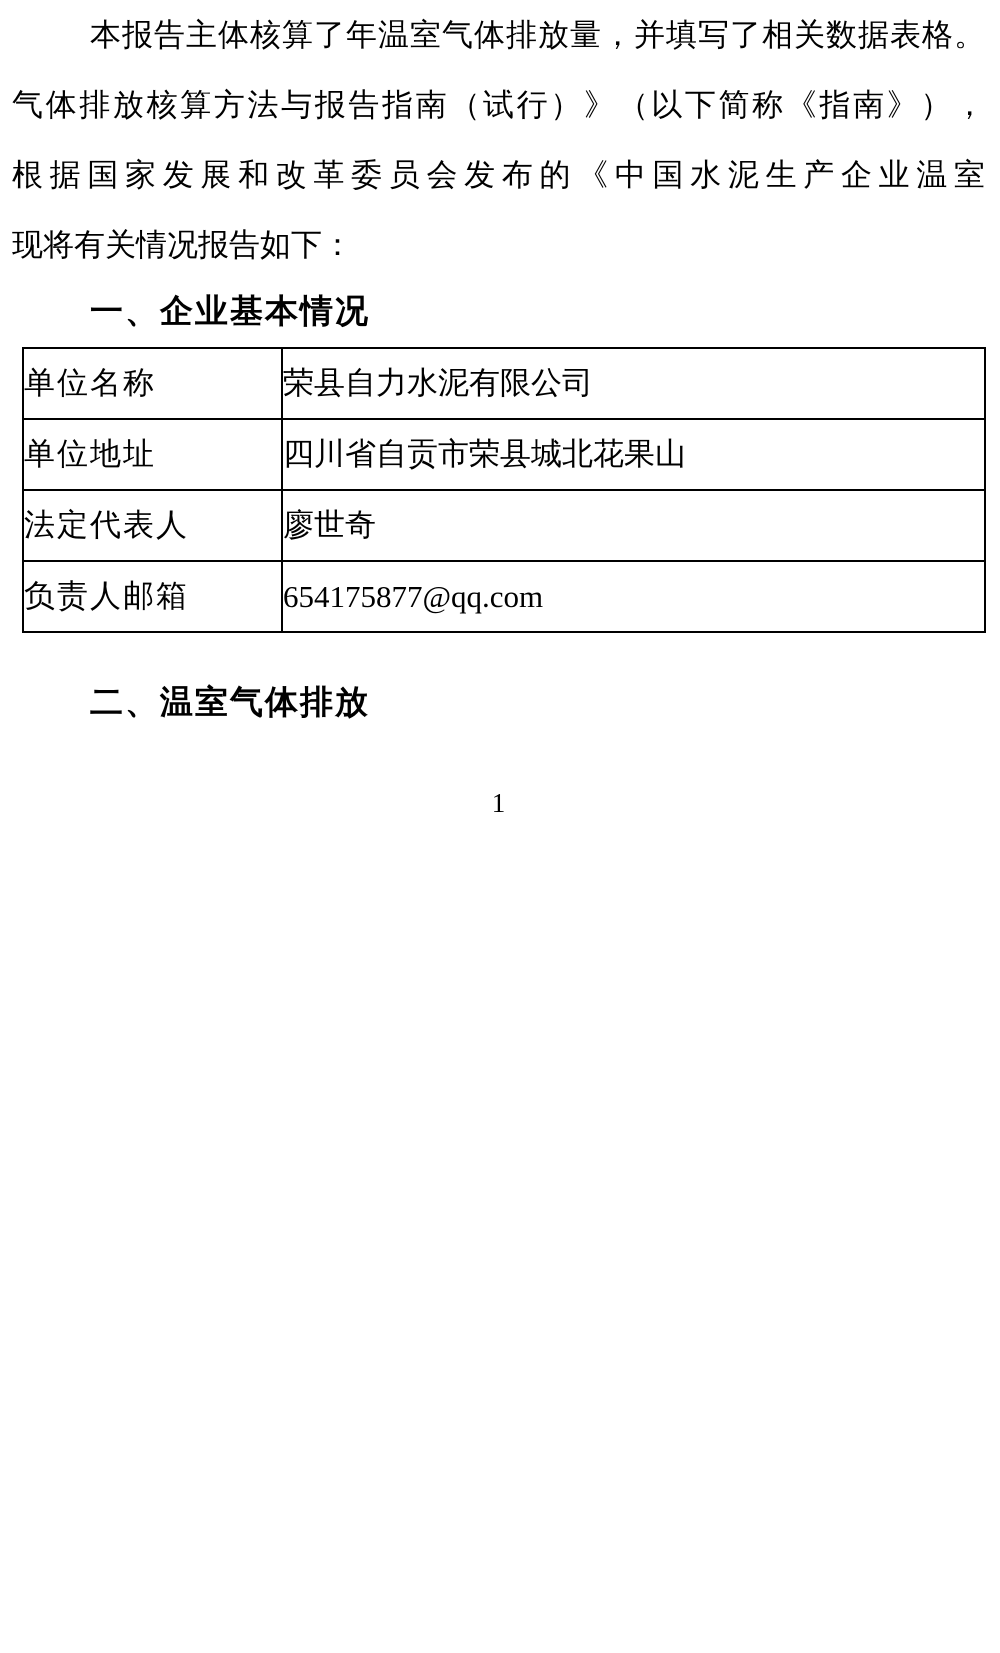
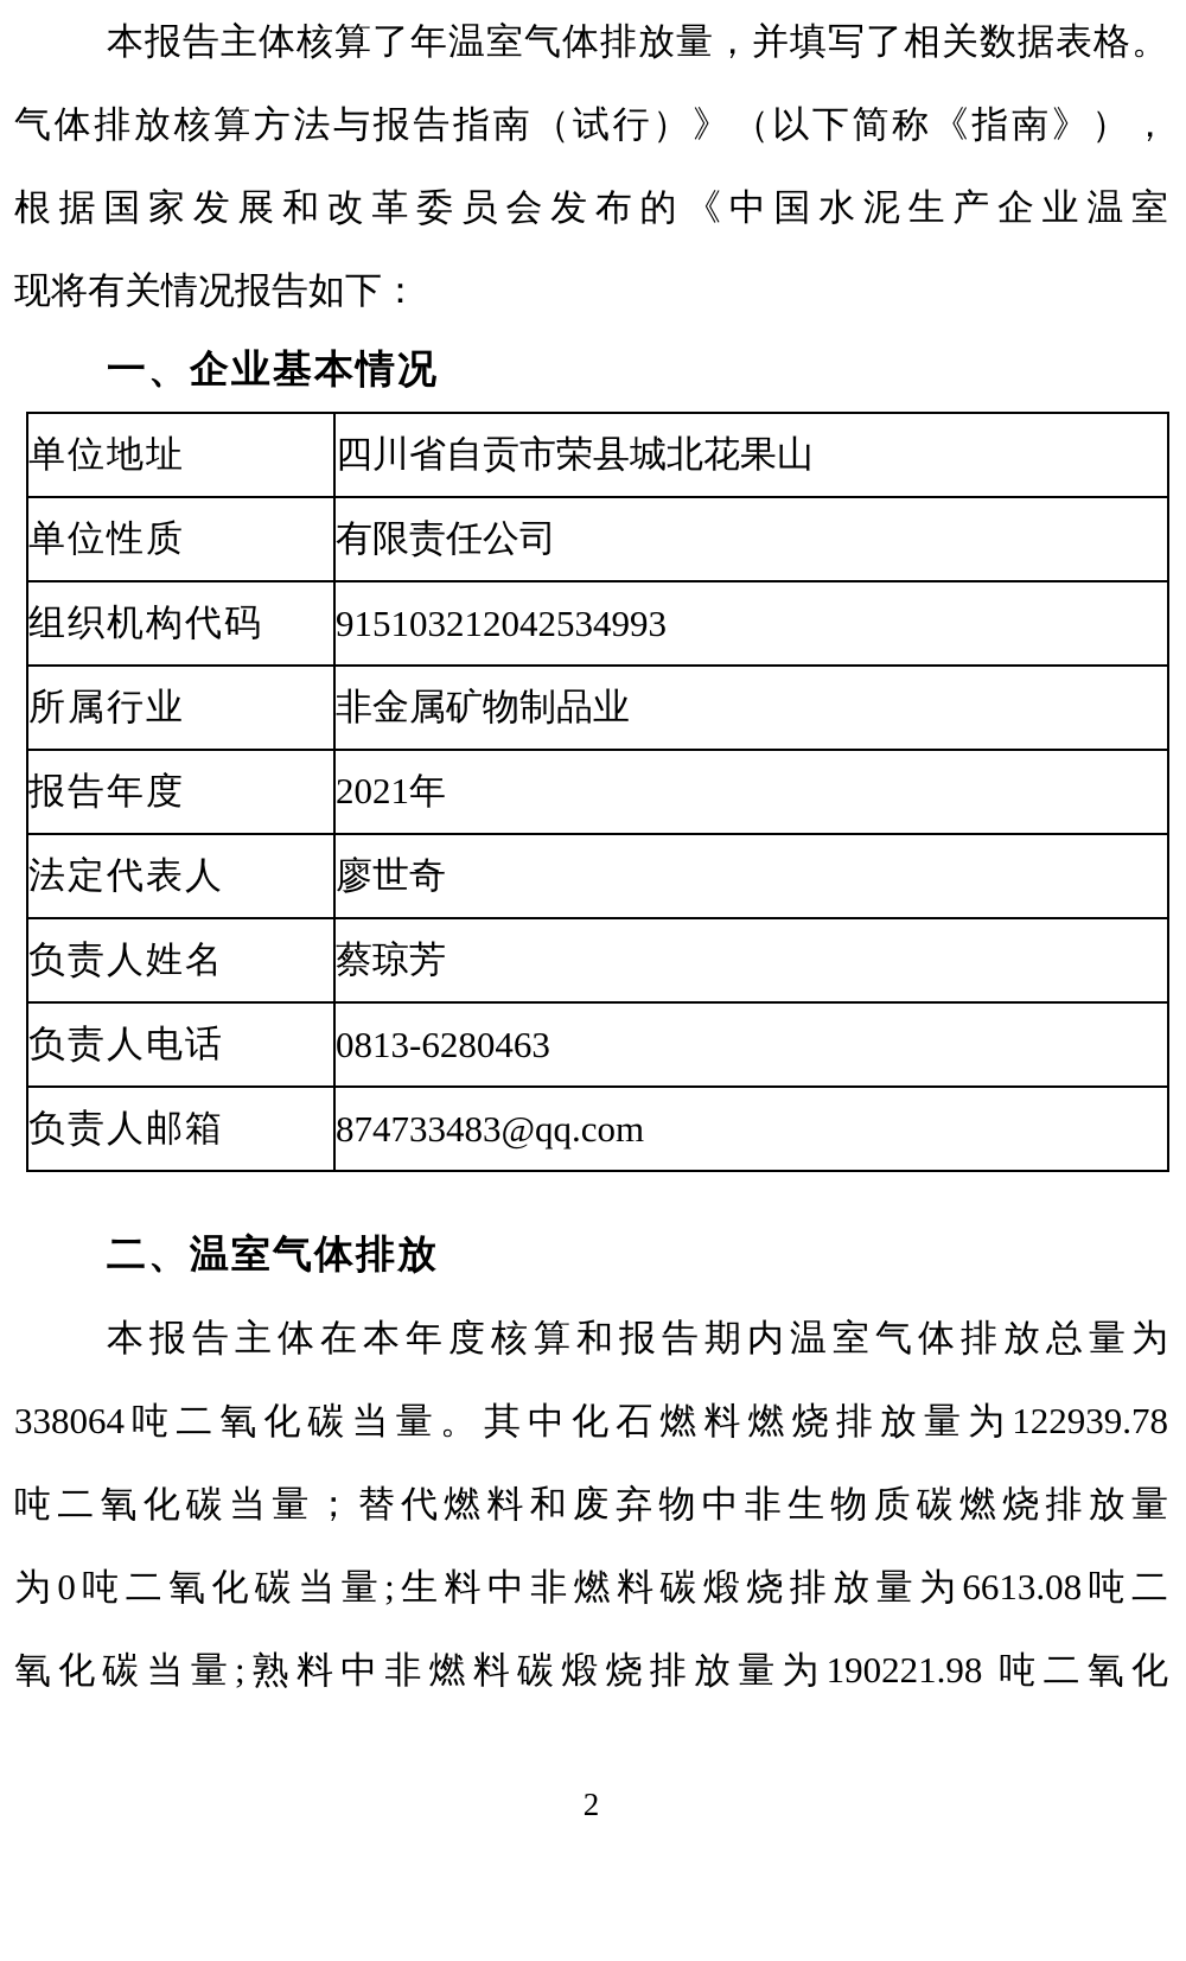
  本报告主体核算了年温室气体排放量，并填写了相关数据表格。
  气体排放核算方法与报告指南（试行）》（以下简称《指南》），
  根据国家发展和改革委员会发布的《中国水泥生产企业温室
  现将有关情况报告如下：
  一、企业基本情况
- 单位名称	荣县自力水泥有限公司
  单位地址	四川省自贡市荣县城北花果山
+ 单位性质	有限责任公司
+ 组织机构代码	915103212042534993
+ 所属行业	非金属矿物制品业
+ 报告年度	2021年
  法定代表人	廖世奇
+ 负责人姓名	蔡琼芳
+ 负责人电话	0813-6280463
- 负责人邮箱	654175877@qq.com
+ 负责人邮箱	874733483@qq.com
  二、温室气体排放
+ 本报告主体在本年度核算和报告期内温室气体排放总量为
+ 338064吨二氧化碳当量。其中化石燃料燃烧排放量为122939.78
+ 吨二氧化碳当量；替代燃料和废弃物中非生物质碳燃烧排放量
+ 为0吨二氧化碳当量;生料中非燃料碳煅烧排放量为6613.08吨二
+ 氧化碳当量;熟料中非燃料碳煅烧排放量为190221.98 吨二氧化
- 1
+ 2
